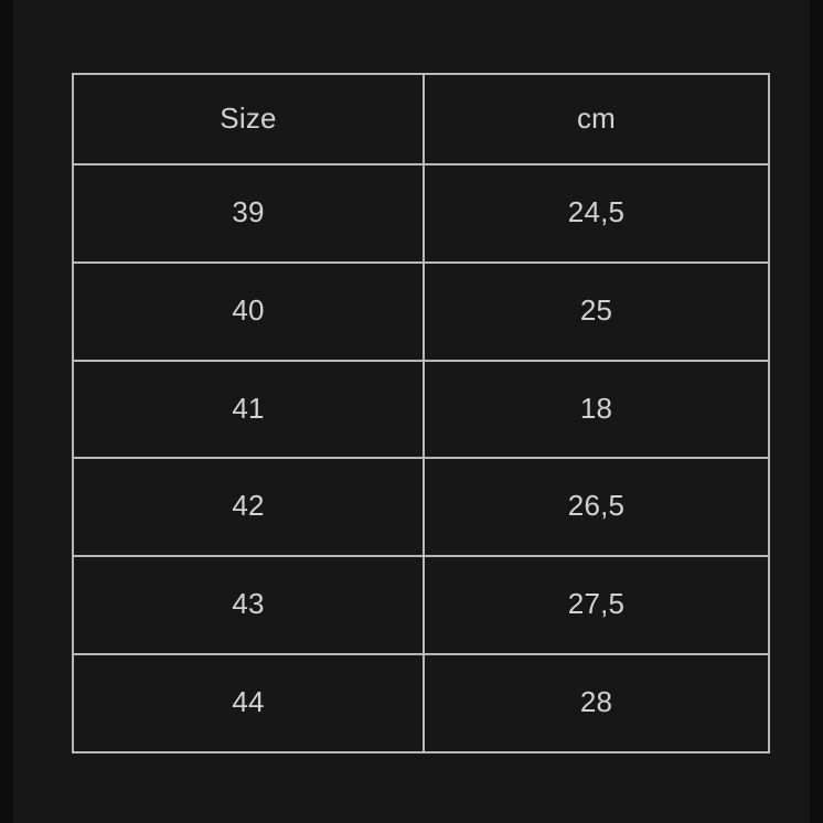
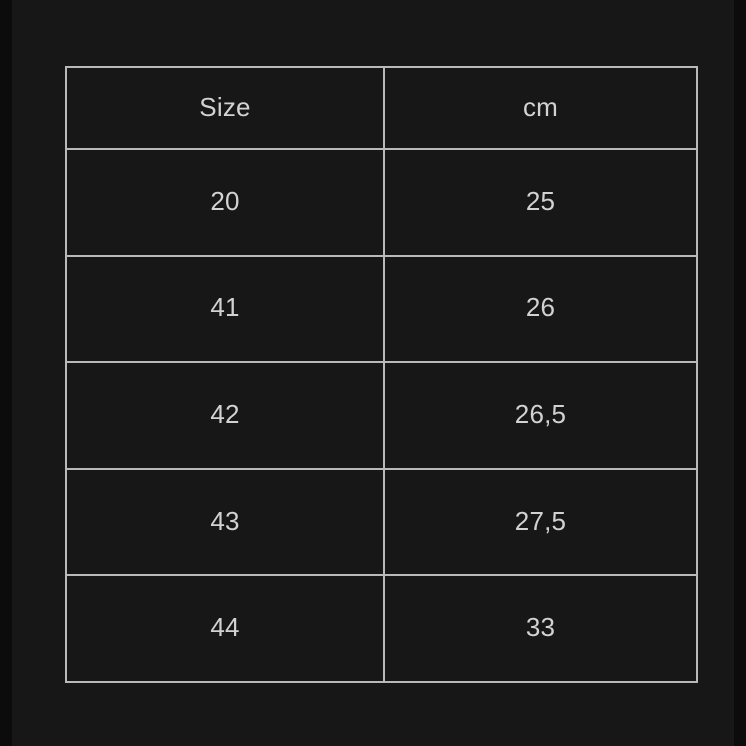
  Size	cm
- 39	24,5
- 40	25
+ 20	25
- 41	18
+ 41	26
  42	26,5
  43	27,5
- 44	28
+ 44	33
